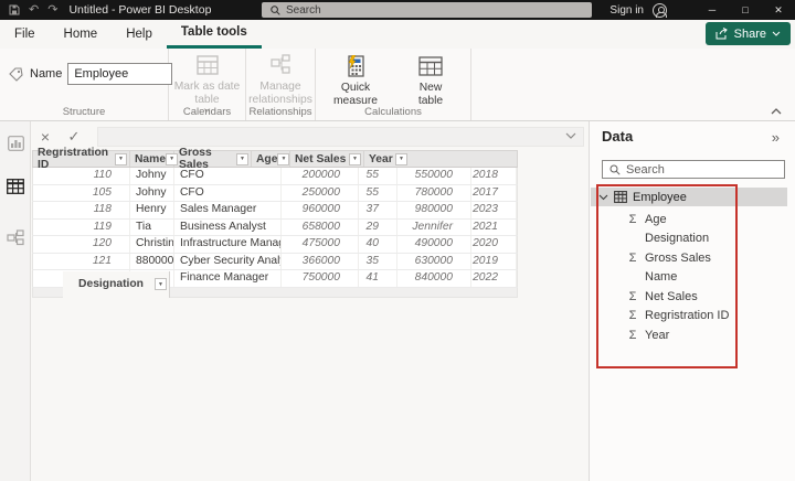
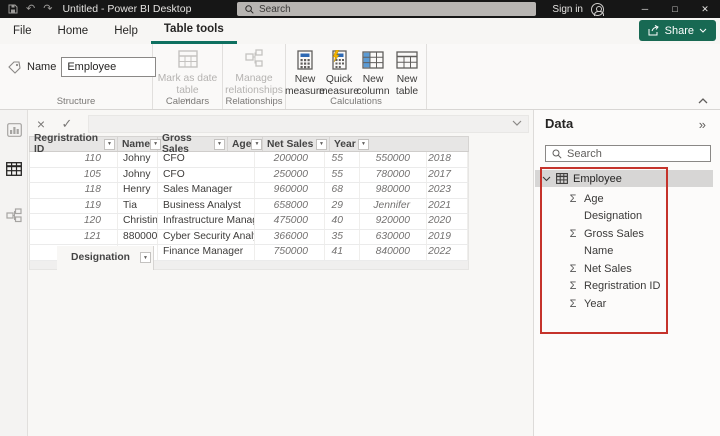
  ↶
  ↷
  Untitled - Power BI Desktop
  Search
  Sign in
  ─
  □
  ✕
  File
  Home
  Help
  Table tools
  Share
  Name
  Employee
  Structure
  Mark as date table
  Calendars
  Manage relationships
  Relationships
+ New measure
  Quick measure
+ New column
  New table
  Calculations
  ×
  ✓
  Regristration ID
  Name
  Designation
  Gross Sales
  Age
  Net Sales
  Year
  110
  Johny
  CFO
  200000
  55
  550000
  2018
  105
  Johny
  CFO
  250000
  55
  780000
  2017
  118
  Henry
  Sales Manager
  960000
- 37
+ 68
  980000
  2023
  119
  Tia
  Business Analyst
  658000
  29
  Jennifer
  2021
  120
  Christin
  Infrastructure Mana
  475000
  40
- 490000
+ 920000
  2020
  121
  880000
  Cyber Security Anal
  366000
  35
  630000
  2019
  Finance Manager
  750000
  41
  840000
  2022
  Data
  »
  Search
  Employee
  Σ
  Age
  Designation
  Σ
  Gross Sales
  Name
  Σ
  Net Sales
  Σ
  Regristration ID
  Σ
  Year
